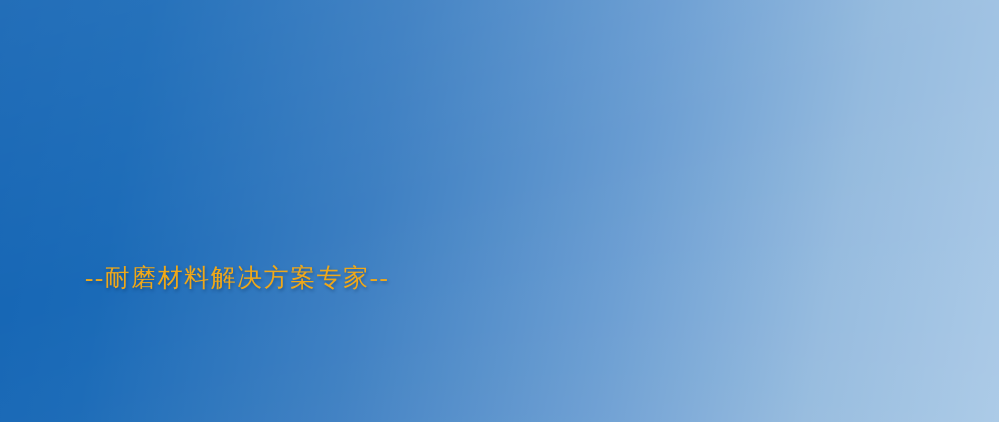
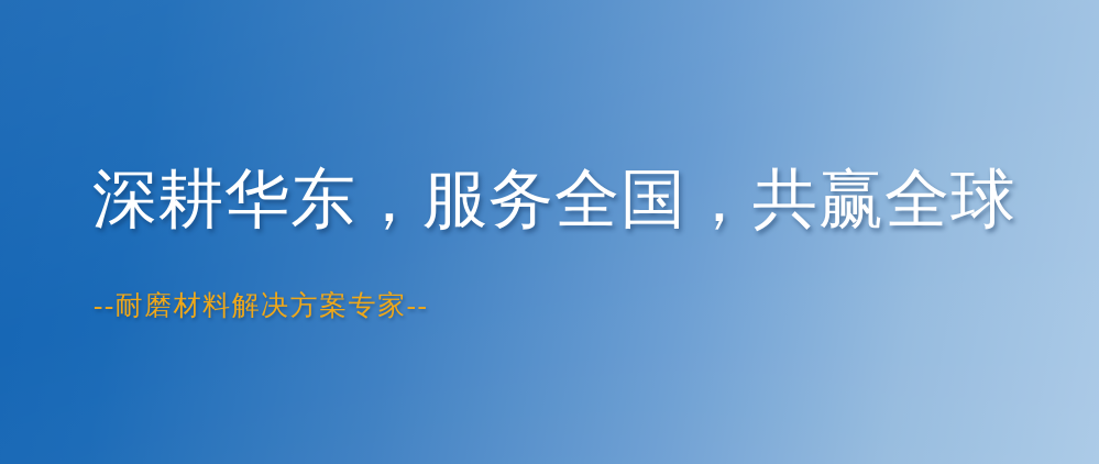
+ 深耕华东，服务全国，共赢全球
  --耐磨材料解决方案专家--
